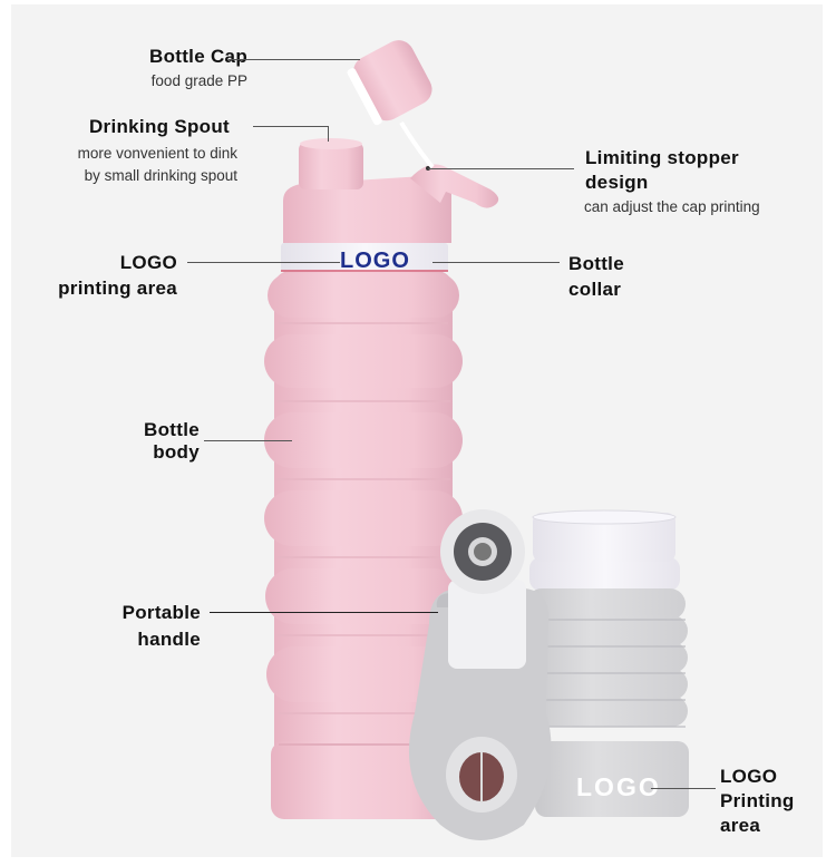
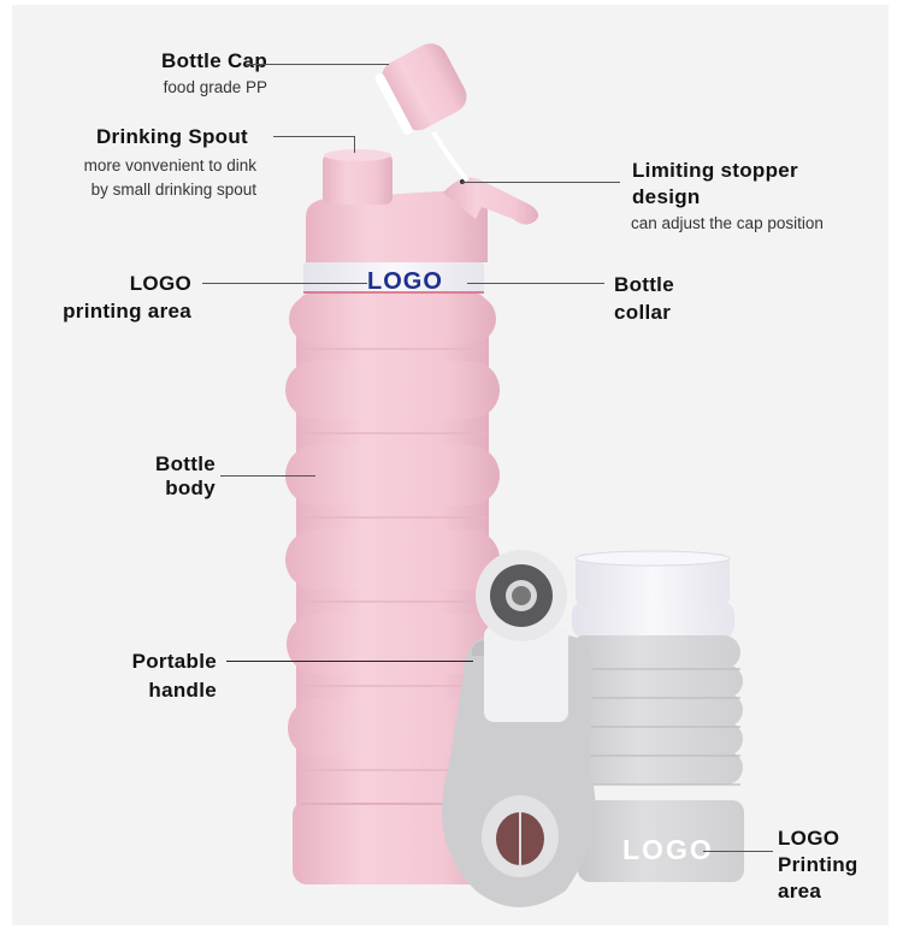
  LOGO
  LOGO
  Bottle Cap
  food grade PP
  Drinking Spout
  more vonvenient to dink
  by small drinking spout
  Limiting stopper
  design
- can adjust the cap printing
+ can adjust the cap position
  LOGO
  printing area
  Bottle
  collar
  Bottle
  body
  Portable
  handle
  LOGO
  Printing
  area
